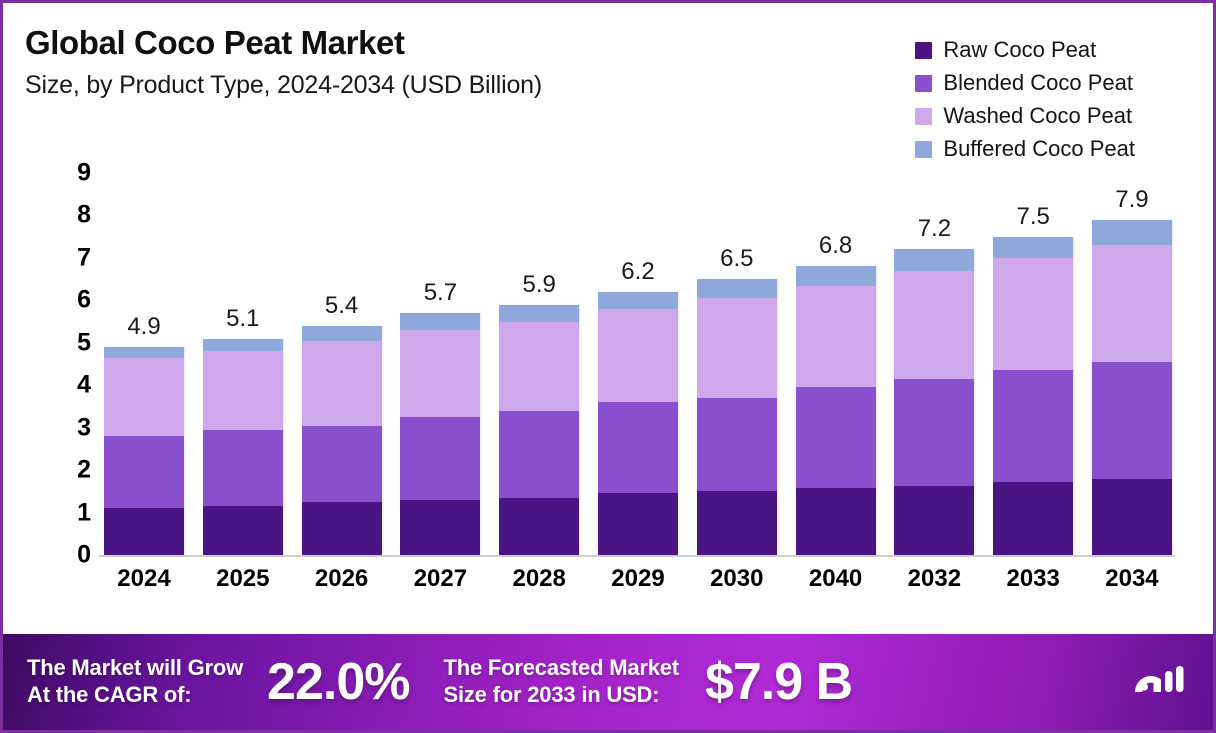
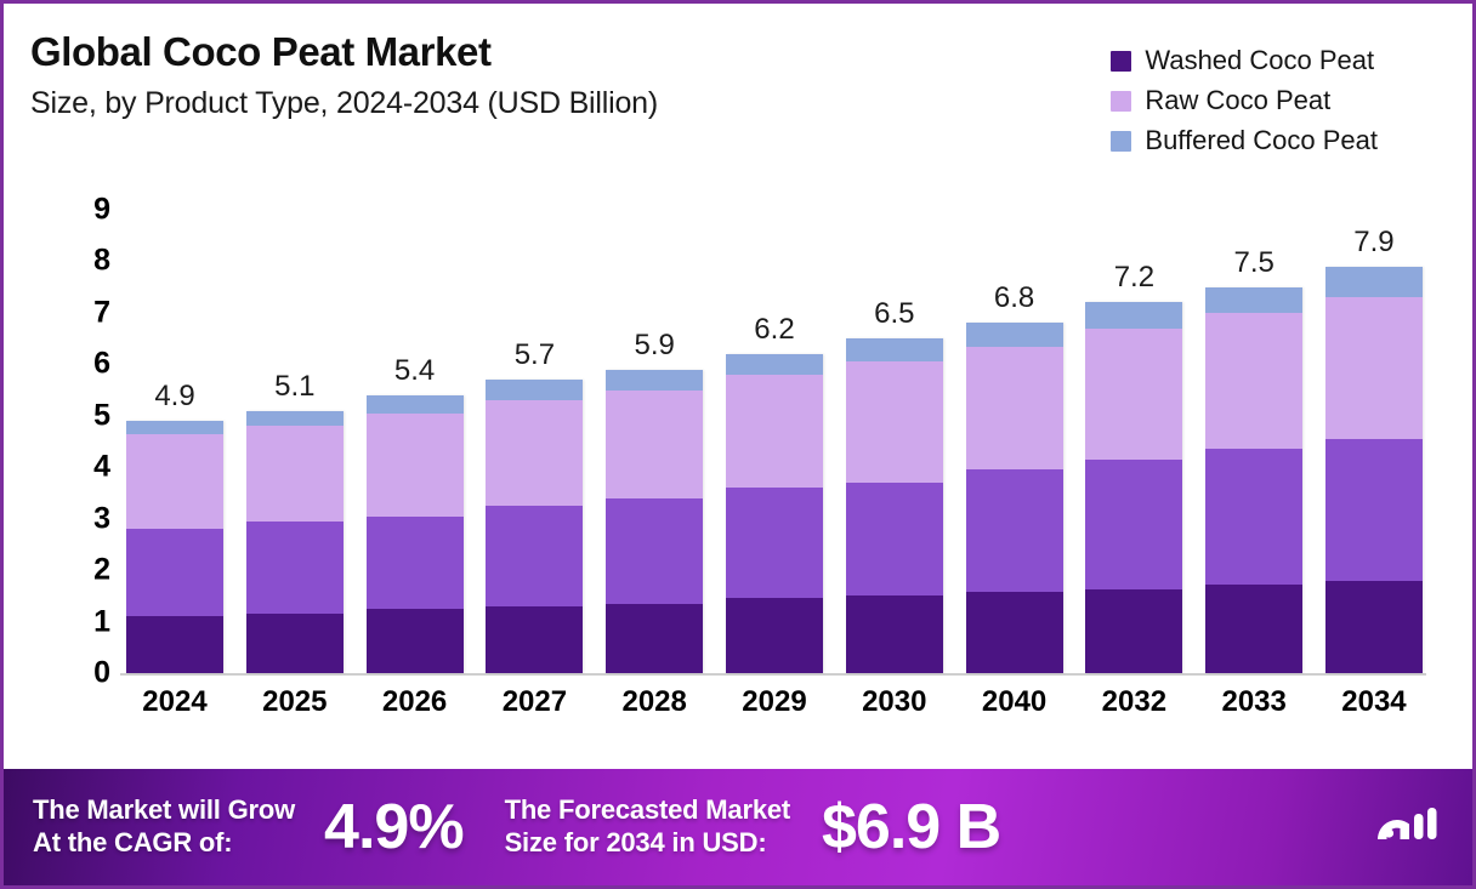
  Global Coco Peat Market
  Size, by Product Type, 2024-2034 (USD Billion)
- Raw Coco Peat
+ Washed Coco Peat
- Blended Coco Peat
- Washed Coco Peat
+ Raw Coco Peat
  Buffered Coco Peat
  9
  8
  7
  6
  5
  4
  3
  2
  1
  0
  4.9
  5.1
  5.4
  5.7
  5.9
  6.2
  6.5
  6.8
  7.2
  7.5
  7.9
  2024
  2025
  2026
  2027
  2028
  2029
  2030
  2040
  2032
  2033
  2034
  The Market will Grow
  At the CAGR of:
- 22.0%
+ 4.9%
  The Forecasted Market
- Size for 2033 in USD:
+ Size for 2034 in USD:
- $7.9 B
+ $6.9 B
